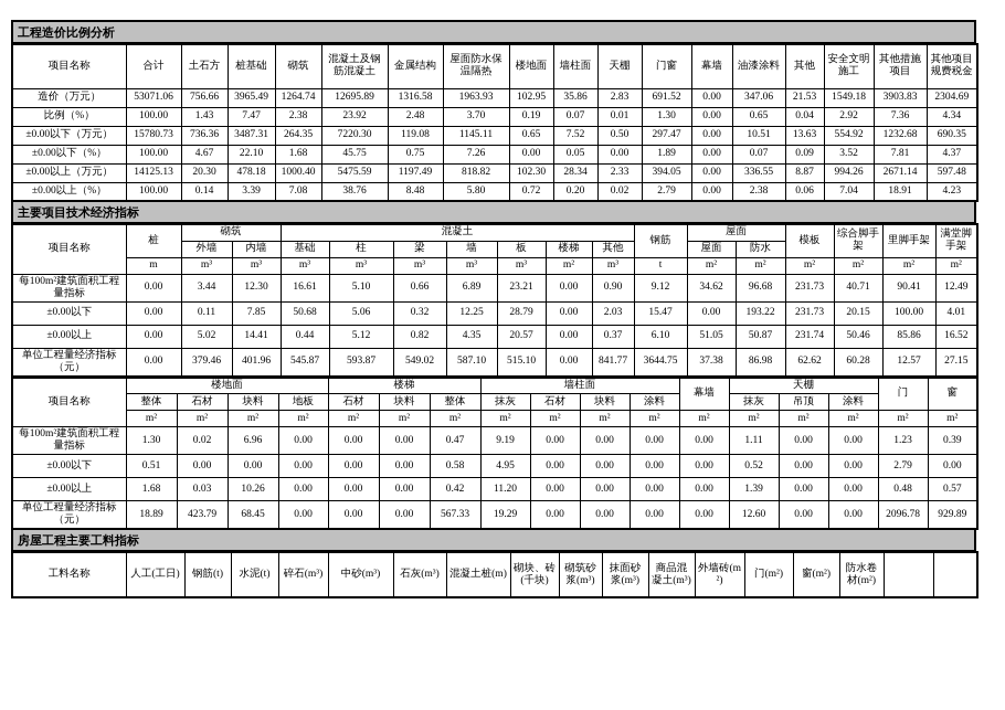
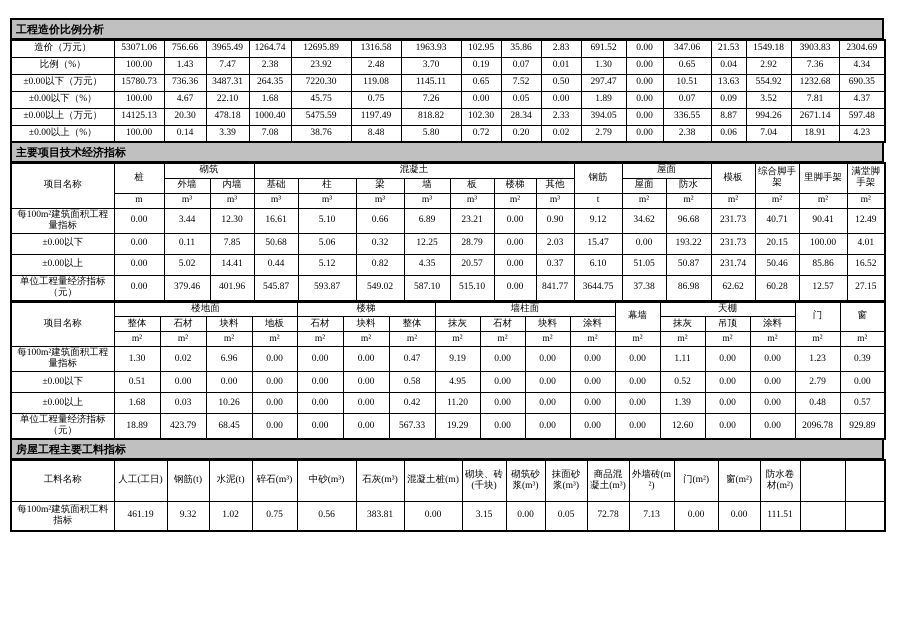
  工程造价比例分析
- 项目名称	合计	土石方	桩基础	砌筑	混凝土及钢筋混凝土	金属结构	屋面防水保温隔热	楼地面	墙柱面	天棚	门窗	幕墙	油漆涂料	其他	安全文明施工	其他措施项目	其他项目规费税金
  造价（万元）	53071.06	756.66	3965.49	1264.74	12695.89	1316.58	1963.93	102.95	35.86	2.83	691.52	0.00	347.06	21.53	1549.18	3903.83	2304.69
  比例（%）	100.00	1.43	7.47	2.38	23.92	2.48	3.70	0.19	0.07	0.01	1.30	0.00	0.65	0.04	2.92	7.36	4.34
  ±0.00以下（万元）	15780.73	736.36	3487.31	264.35	7220.30	119.08	1145.11	0.65	7.52	0.50	297.47	0.00	10.51	13.63	554.92	1232.68	690.35
  ±0.00以下（%）	100.00	4.67	22.10	1.68	45.75	0.75	7.26	0.00	0.05	0.00	1.89	0.00	0.07	0.09	3.52	7.81	4.37
  ±0.00以上（万元）	14125.13	20.30	478.18	1000.40	5475.59	1197.49	818.82	102.30	28.34	2.33	394.05	0.00	336.55	8.87	994.26	2671.14	597.48
  ±0.00以上（%）	100.00	0.14	3.39	7.08	38.76	8.48	5.80	0.72	0.20	0.02	2.79	0.00	2.38	0.06	7.04	18.91	4.23
  主要项目技术经济指标
  项目名称	桩	砌筑	混凝土	钢筋	屋面	模板	综合脚手架	里脚手架	满堂脚手架
  外墙	内墙	基础	柱	梁	墙	板	楼梯	其他	屋面	防水
  m	m³	m³	m³	m³	m³	m³	m³	m²	m³	t	m²	m²	m²	m²	m²	m²
  每100m²建筑面积工程量指标	0.00	3.44	12.30	16.61	5.10	0.66	6.89	23.21	0.00	0.90	9.12	34.62	96.68	231.73	40.71	90.41	12.49
  ±0.00以下	0.00	0.11	7.85	50.68	5.06	0.32	12.25	28.79	0.00	2.03	15.47	0.00	193.22	231.73	20.15	100.00	4.01
  ±0.00以上	0.00	5.02	14.41	0.44	5.12	0.82	4.35	20.57	0.00	0.37	6.10	51.05	50.87	231.74	50.46	85.86	16.52
  单位工程量经济指标（元）	0.00	379.46	401.96	545.87	593.87	549.02	587.10	515.10	0.00	841.77	3644.75	37.38	86.98	62.62	60.28	12.57	27.15
  项目名称	楼地面	楼梯	墙柱面	幕墙	天棚	门	窗
  整体	石材	块料	地板	石材	块料	整体	抹灰	石材	块料	涂料	抹灰	吊顶	涂料
  m²	m²	m²	m²	m²	m²	m²	m²	m²	m²	m²	m²	m²	m²	m²	m²	m²
  每100m²建筑面积工程量指标	1.30	0.02	6.96	0.00	0.00	0.00	0.47	9.19	0.00	0.00	0.00	0.00	1.11	0.00	0.00	1.23	0.39
  ±0.00以下	0.51	0.00	0.00	0.00	0.00	0.00	0.58	4.95	0.00	0.00	0.00	0.00	0.52	0.00	0.00	2.79	0.00
  ±0.00以上	1.68	0.03	10.26	0.00	0.00	0.00	0.42	11.20	0.00	0.00	0.00	0.00	1.39	0.00	0.00	0.48	0.57
  单位工程量经济指标（元）	18.89	423.79	68.45	0.00	0.00	0.00	567.33	19.29	0.00	0.00	0.00	0.00	12.60	0.00	0.00	2096.78	929.89
  房屋工程主要工料指标
  工料名称	人工(工日)	钢筋(t)	水泥(t)	碎石(m³)	中砂(m³)	石灰(m³)	混凝土桩(m)	砌块、砖(千块)	砌筑砂浆(m³)	抹面砂浆(m³)	商品混凝土(m³)	外墙砖(m²)	门(m²)	窗(m²)	防水卷材(m²)
+ 每100m²建筑面积工料指标	461.19	9.32	1.02	0.75	0.56	383.81	0.00	3.15	0.00	0.05	72.78	7.13	0.00	0.00	111.51
